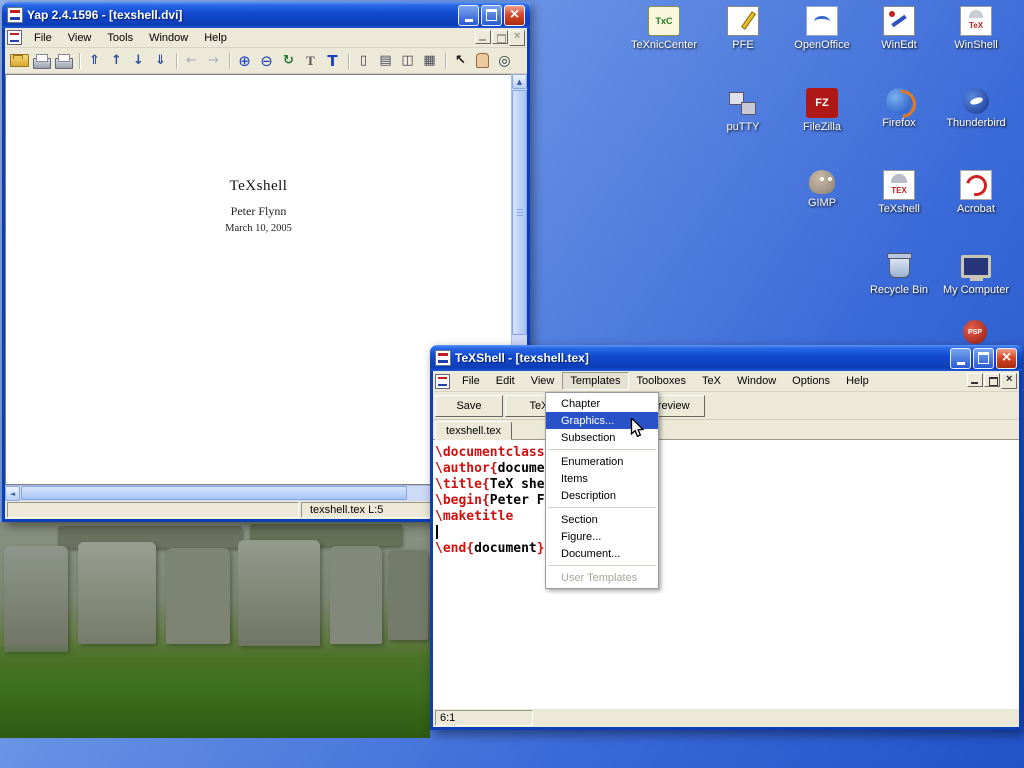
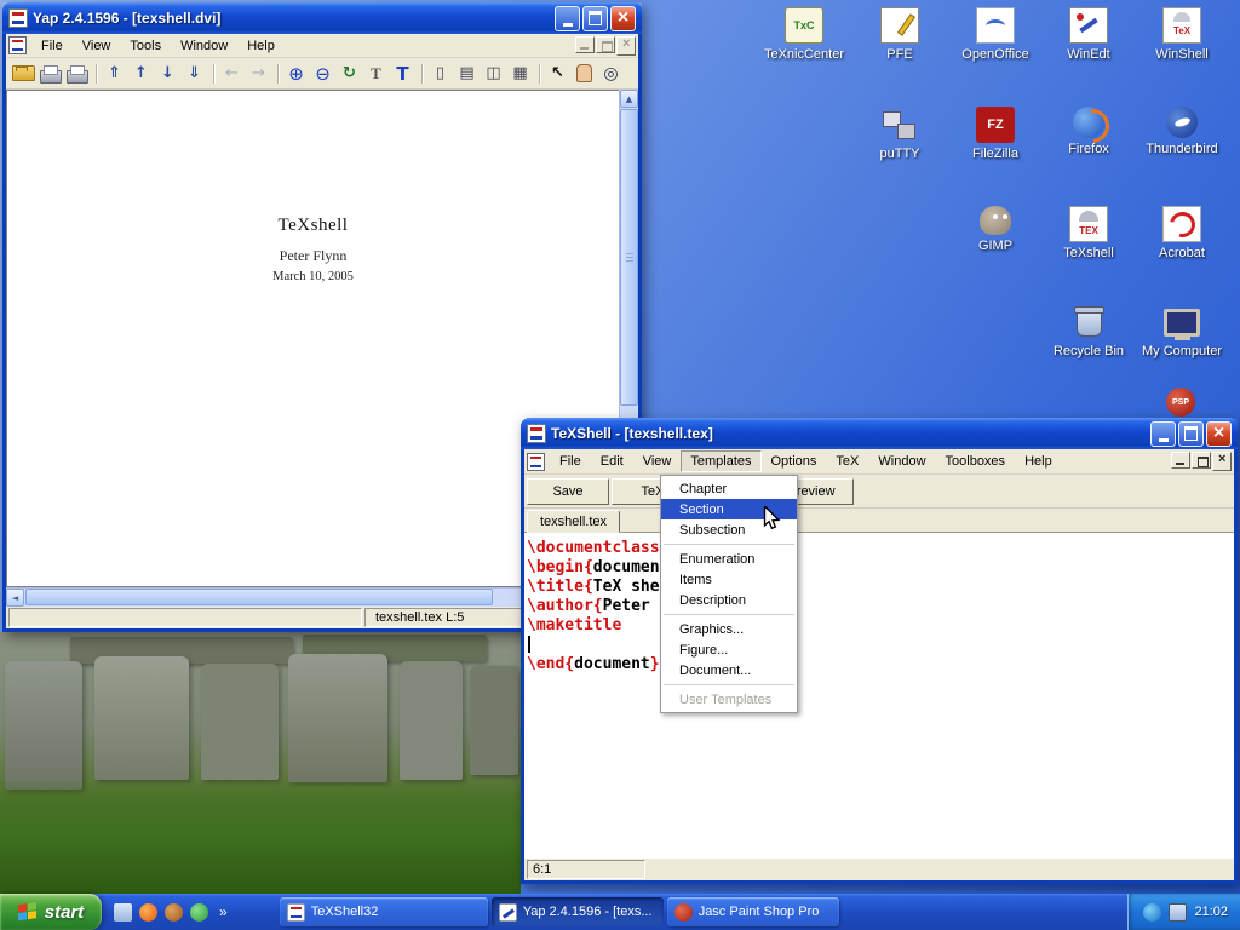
  TxC
  TeXnicCenter
  PFE
  OpenOffice
  WinEdt
  TeX
  WinShell
  puTTY
  FZ
  FileZilla
  Firefox
  Thunderbird
  GIMP
  TEX
  TeXshell
  Acrobat
  Recycle Bin
  My Computer
  Yap 2.4.1596 - [texshell.dvi]
  File
  View
  Tools
  Window
  Help
  ⇑
  ↑
  ↓
  ⇓
  ←
  →
  ⊕
  ⊖
  ↻
  T
  T
  ▯
  ▤
  ◫
  ▦
  ↖
  ◎
  TeXshell
  Peter Flynn
  March 10, 2005
  texshell.tex L:5
  TeXShell - [texshell.tex]
  File
  Edit
  View
  Templates
- Toolboxes
+ Options
  TeX
  Window
- Options
+ Toolboxes
  Help
  Save
  review
  texshell.tex
  \documentclass
- \author{docume
+ \begin{documen
  \title{TeX she
- \begin{Peter F
+ \author{Peter
  \maketitle
  \end{document}
  6:1
  Chapter
- Graphics...
+ Section
  Subsection
  Enumeration
  Items
  Description
- Section
+ Graphics...
  Figure...
  Document...
  User Templates
+ start
+ »
+ TeXShell32
+ Yap 2.4.1596 - [texs...
+ Jasc Paint Shop Pro
+ 21:02
